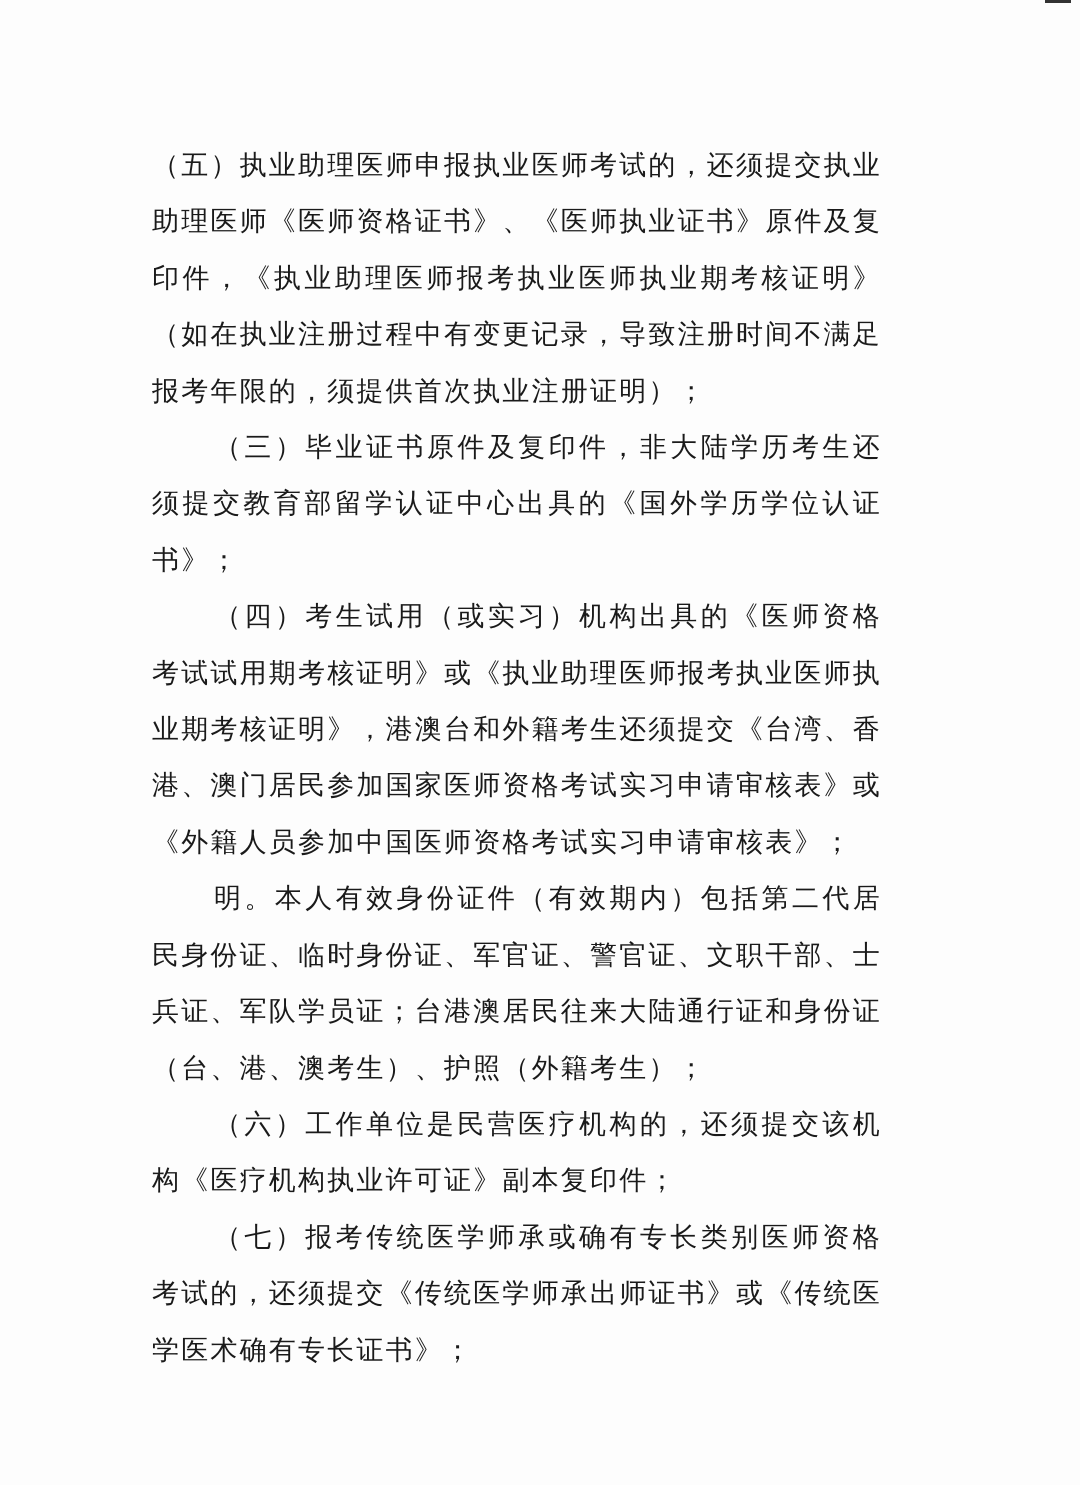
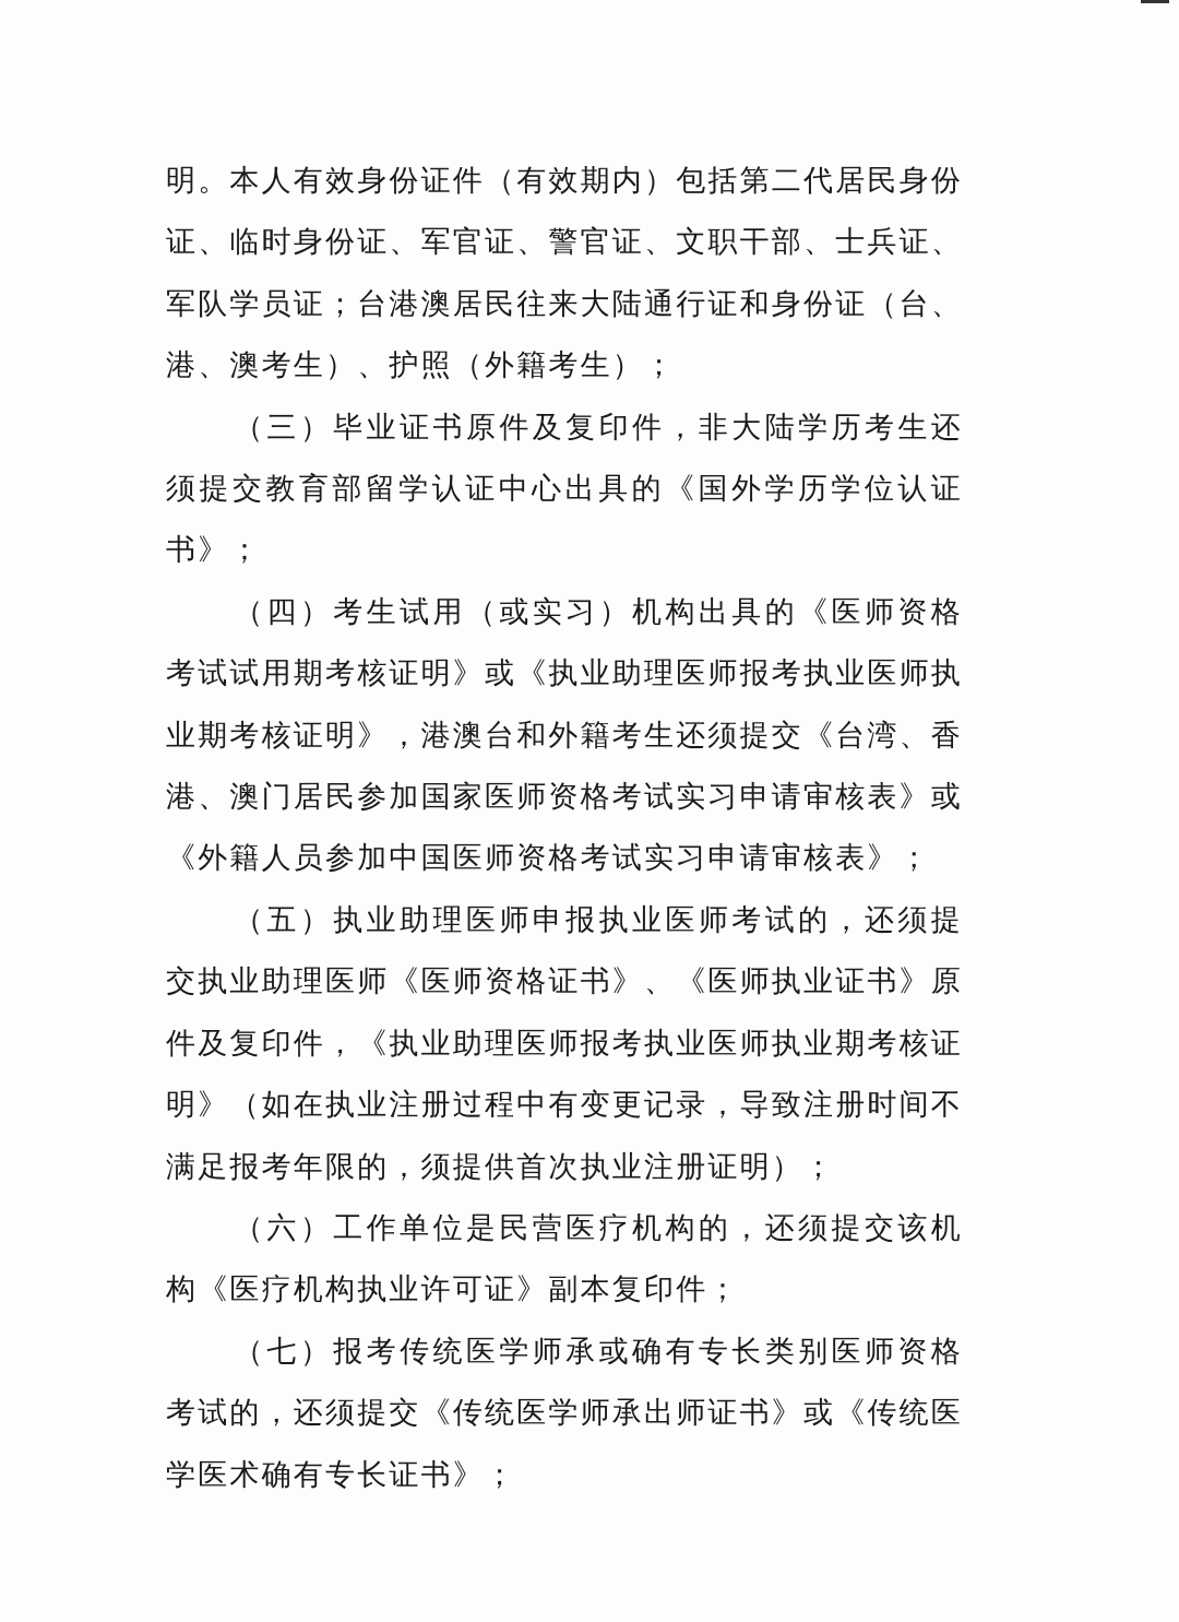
- （五）执业助理医师申报执业医师考试的，还须提交执业助理医师《医师资格证书》、《医师执业证书》原件及复印件，《执业助理医师报考执业医师执业期考核证明》（如在执业注册过程中有变更记录，导致注册时间不满足报考年限的，须提供首次执业注册证明）；
+ 明。本人有效身份证件（有效期内）包括第二代居民身份证、临时身份证、军官证、警官证、文职干部、士兵证、军队学员证；台港澳居民往来大陆通行证和身份证（台、港、澳考生）、护照（外籍考生）；
  （三）毕业证书原件及复印件，非大陆学历考生还须提交教育部留学认证中心出具的《国外学历学位认证书》；
  （四）考生试用（或实习）机构出具的《医师资格考试试用期考核证明》或《执业助理医师报考执业医师执业期考核证明》，港澳台和外籍考生还须提交《台湾、香港、澳门居民参加国家医师资格考试实习申请审核表》或《外籍人员参加中国医师资格考试实习申请审核表》；
- 明。本人有效身份证件（有效期内）包括第二代居民身份证、临时身份证、军官证、警官证、文职干部、士兵证、军队学员证；台港澳居民往来大陆通行证和身份证（台、港、澳考生）、护照（外籍考生）；
+ （五）执业助理医师申报执业医师考试的，还须提交执业助理医师《医师资格证书》、《医师执业证书》原件及复印件，《执业助理医师报考执业医师执业期考核证明》（如在执业注册过程中有变更记录，导致注册时间不满足报考年限的，须提供首次执业注册证明）；
  （六）工作单位是民营医疗机构的，还须提交该机构《医疗机构执业许可证》副本复印件；
  （七）报考传统医学师承或确有专长类别医师资格考试的，还须提交《传统医学师承出师证书》或《传统医学医术确有专长证书》；
